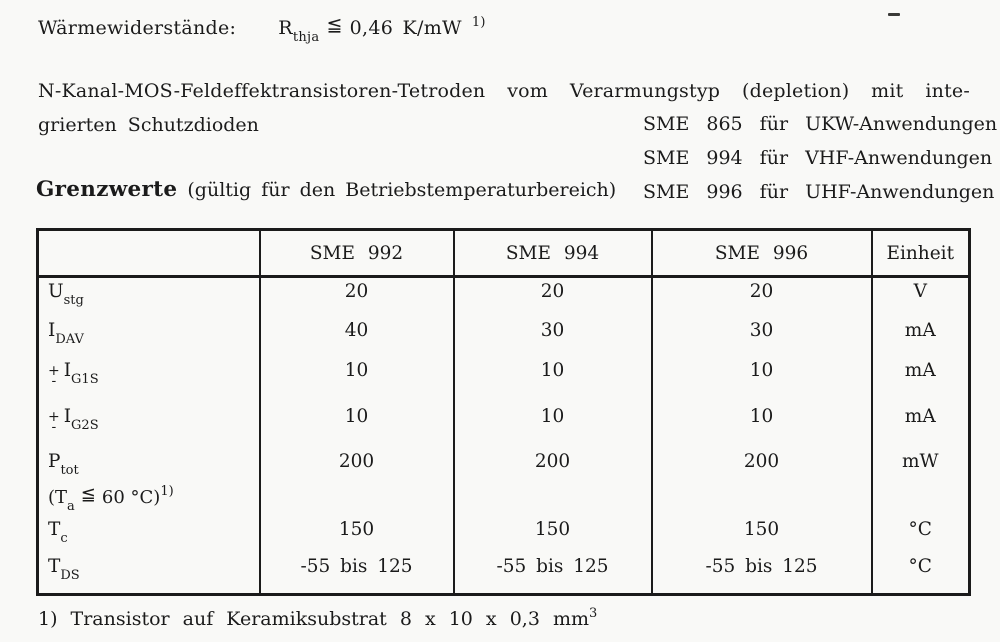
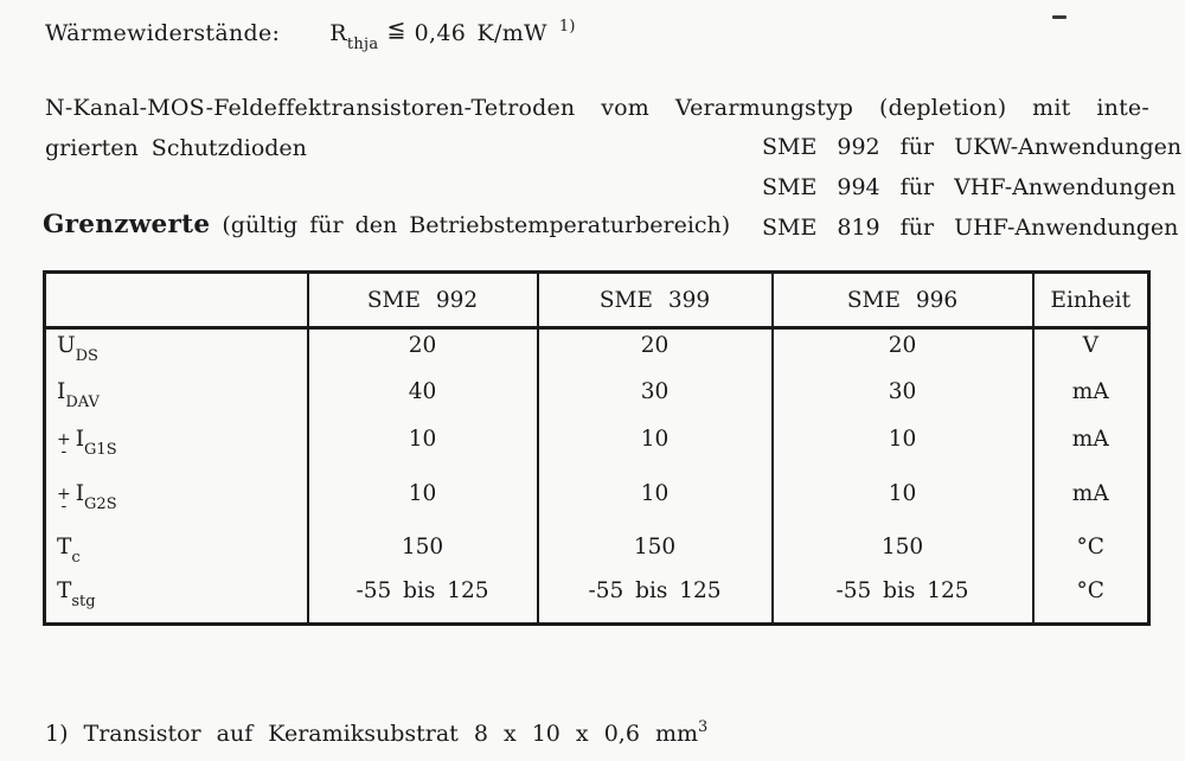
  Wärmewiderstände: Rthja≦ 0,46 K/mW 1)
  N-Kanal-MOS-Feldeffektransistoren-Tetroden
  vom
  Verarmungstyp
  (depletion)
  mit
  inte-
  grierten Schutzdioden
- SME 865 für UKW-Anwendungen
+ SME 992 für UKW-Anwendungen
  SME 994 für VHF-Anwendungen
- SME 996 für UHF-Anwendungen
+ SME 819 für UHF-Anwendungen
  Grenzwerte (gültig für den Betriebstemperaturbereich)
- 	SME 992	SME 994	SME 996	Einheit
+ 	SME 992	SME 399	SME 996	Einheit
- Ustg	20	20	20	V
+ UDS	20	20	20	V
  IDAV	40	30	30	mA
  +-IG1S	10	10	10	mA
  +-IG2S	10	10	10	mA
- Ptot (Ta≦ 60 °C)1)	200	200	200	mW
  Tc	150	150	150	°C
- TDS	-55 bis 125	-55 bis 125	-55 bis 125	°C
+ Tstg	-55 bis 125	-55 bis 125	-55 bis 125	°C
- 1) Transistor auf Keramiksubstrat 8 x 10 x 0,3 mm3
+ 1) Transistor auf Keramiksubstrat 8 x 10 x 0,6 mm3
